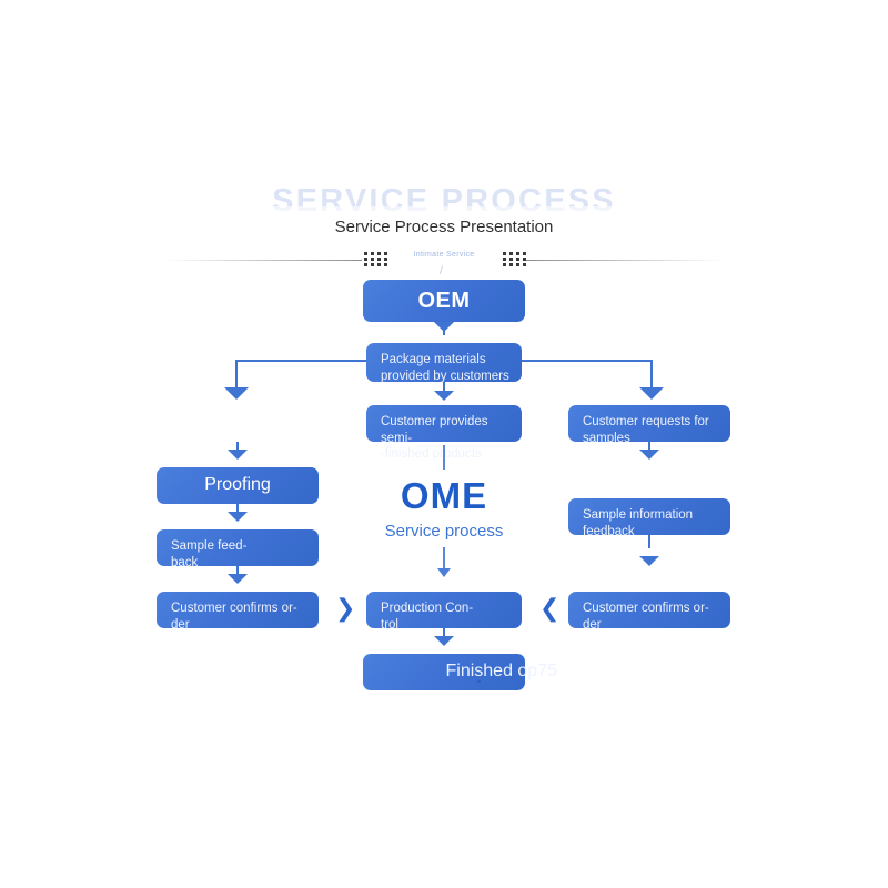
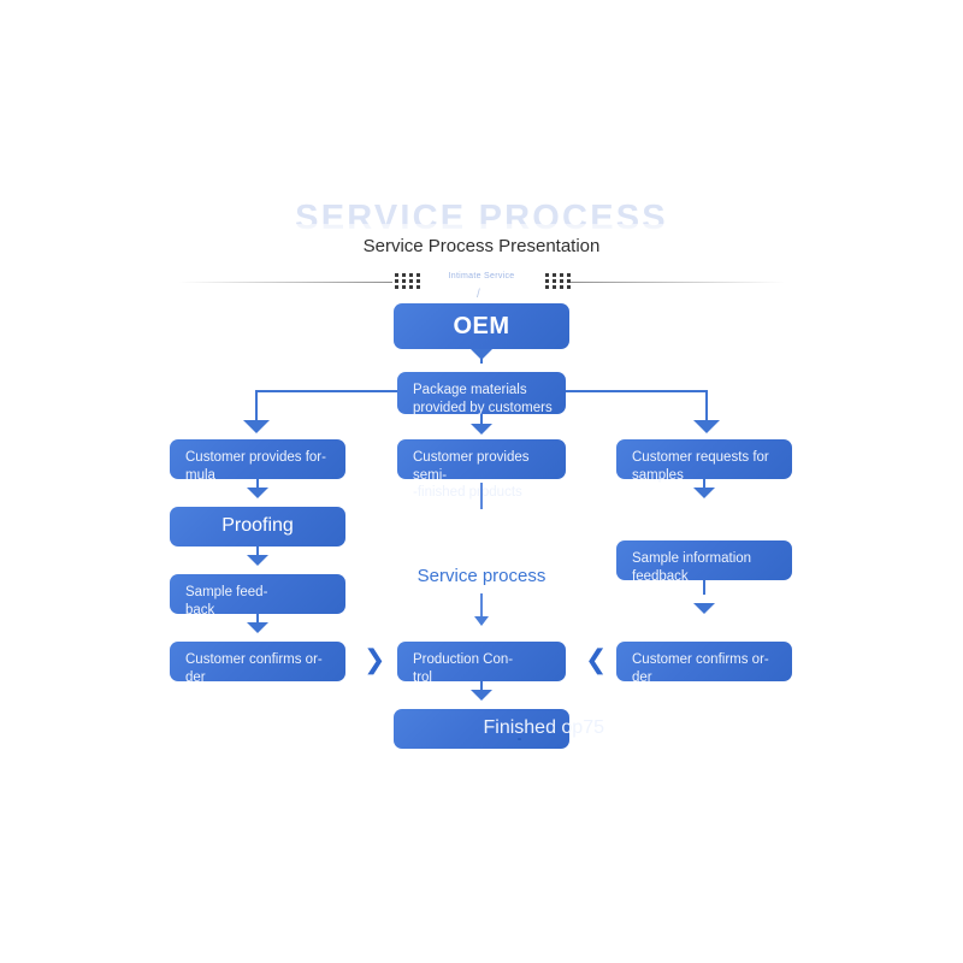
  SERVICE PROCESS
  Service Process Presentation
  /
  OEM
  Package materials
  provided by customers
+ Customer provides for-
+ mula
  Proofing
  Sample feed-
  back
  Customer confirms or-
  der
  ❯
  Customer provides semi-
  -finished products
- OME
  Service process
  Production Con-
  trol
  Finished op75
  Customer requests for
  samples
  Sample information
  feedback
  Customer confirms or-
  der
  ❮
